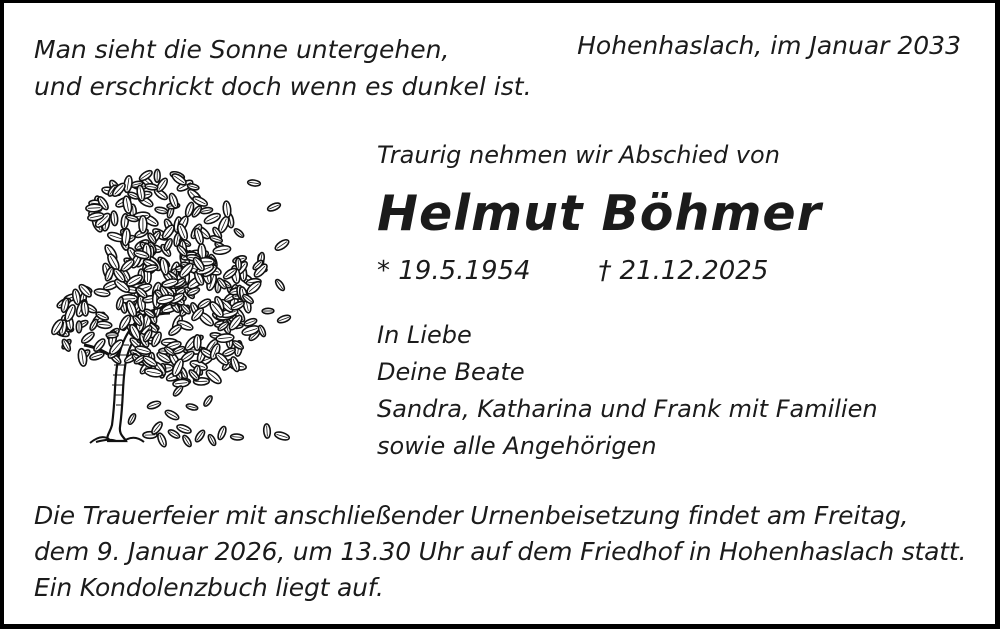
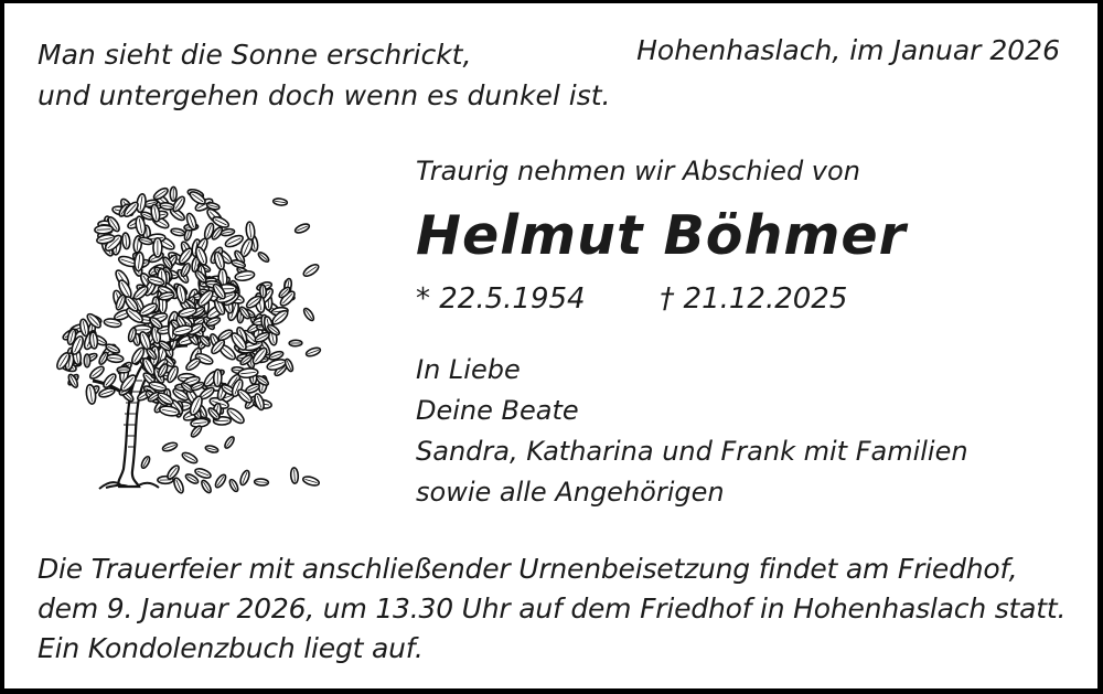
- Man sieht die Sonne untergehen,
+ Man sieht die Sonne erschrickt,
- und erschrickt doch wenn es dunkel ist.
+ und untergehen doch wenn es dunkel ist.
- Hohenhaslach, im Januar 2033
+ Hohenhaslach, im Januar 2026
  Traurig nehmen wir Abschied von
  Helmut Böhmer
- * 19.5.1954 † 21.12.2025
+ * 22.5.1954 † 21.12.2025
  In Liebe
  Deine Beate
  Sandra, Katharina und Frank mit Familien
  sowie alle Angehörigen
- Die Trauerfeier mit anschließender Urnenbeisetzung findet am Freitag,
+ Die Trauerfeier mit anschließender Urnenbeisetzung findet am Friedhof,
  dem 9. Januar 2026, um 13.30 Uhr auf dem Friedhof in Hohenhaslach statt.
  Ein Kondolenzbuch liegt auf.
